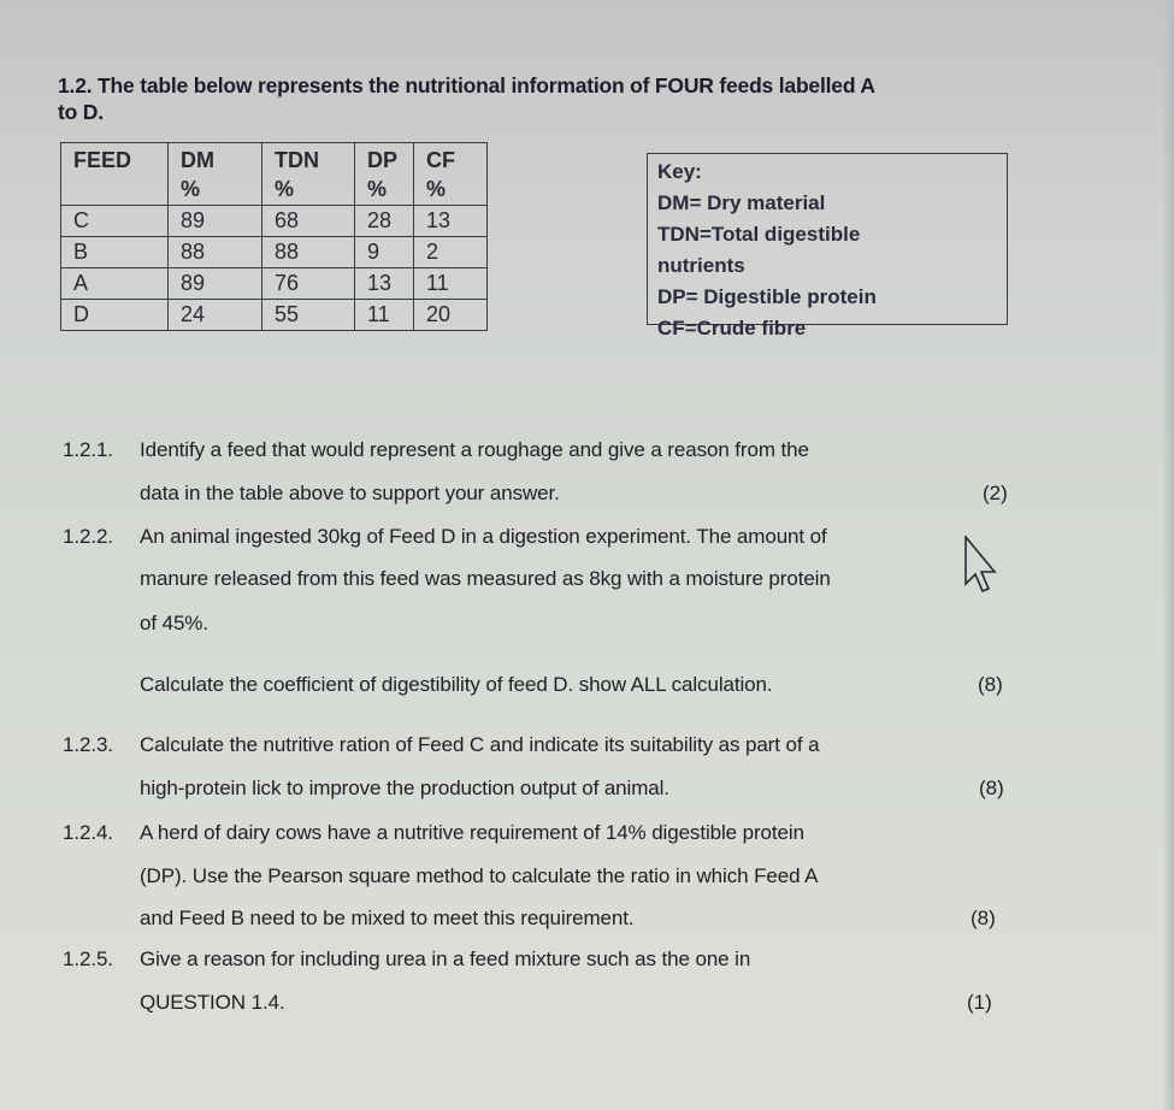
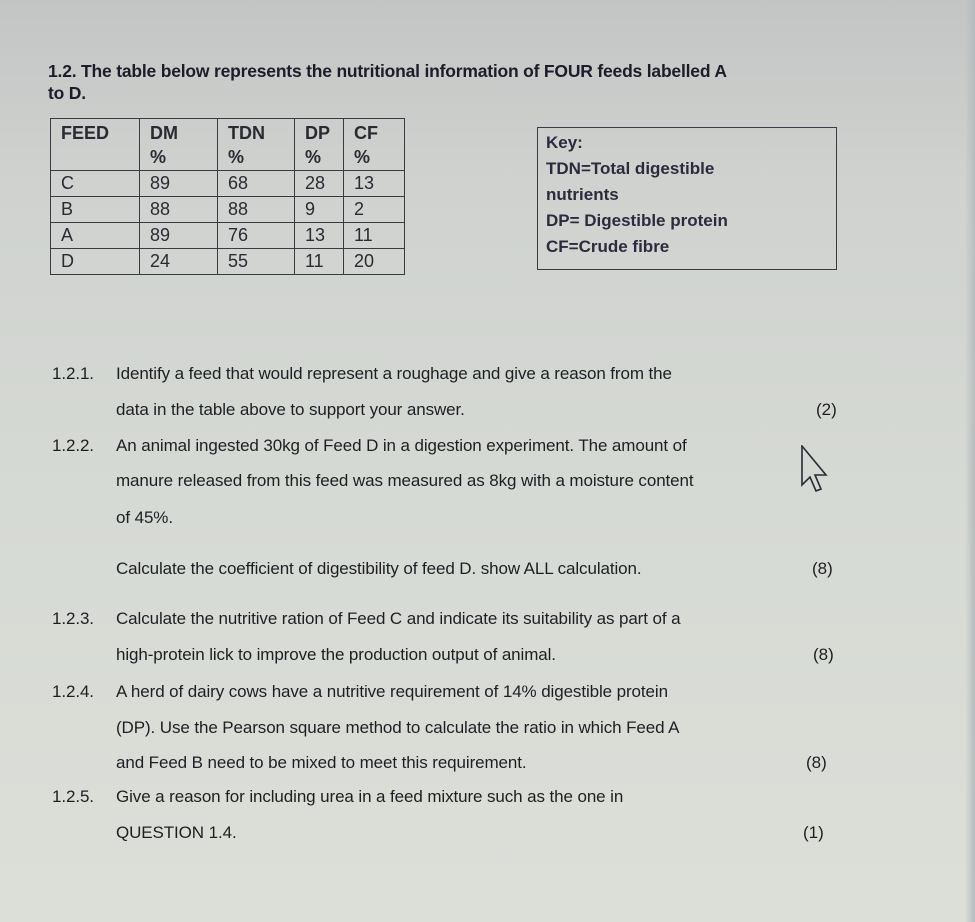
  1.2. The table below represents the nutritional information of FOUR feeds labelled A
  to D.
  FEED	DM%	TDN%	DP%	CF%
  C	89	68	28	13
  B	88	88	9	2
  A	89	76	13	11
  D	24	55	11	20
  Key:
- DM= Dry material
  TDN=Total digestible
  nutrients
  DP= Digestible protein
  CF=Crude fibre
  1.2.1.
  Identify a feed that would represent a roughage and give a reason from the
  data in the table above to support your answer.
  (2)
  1.2.2.
  An animal ingested 30kg of Feed D in a digestion experiment. The amount of
- manure released from this feed was measured as 8kg with a moisture protein
+ manure released from this feed was measured as 8kg with a moisture content
  of 45%.
  Calculate the coefficient of digestibility of feed D. show ALL calculation.
  (8)
  1.2.3.
  Calculate the nutritive ration of Feed C and indicate its suitability as part of a
  high-protein lick to improve the production output of animal.
  (8)
  1.2.4.
  A herd of dairy cows have a nutritive requirement of 14% digestible protein
  (DP). Use the Pearson square method to calculate the ratio in which Feed A
  and Feed B need to be mixed to meet this requirement.
  (8)
  1.2.5.
  Give a reason for including urea in a feed mixture such as the one in
  QUESTION 1.4.
  (1)
